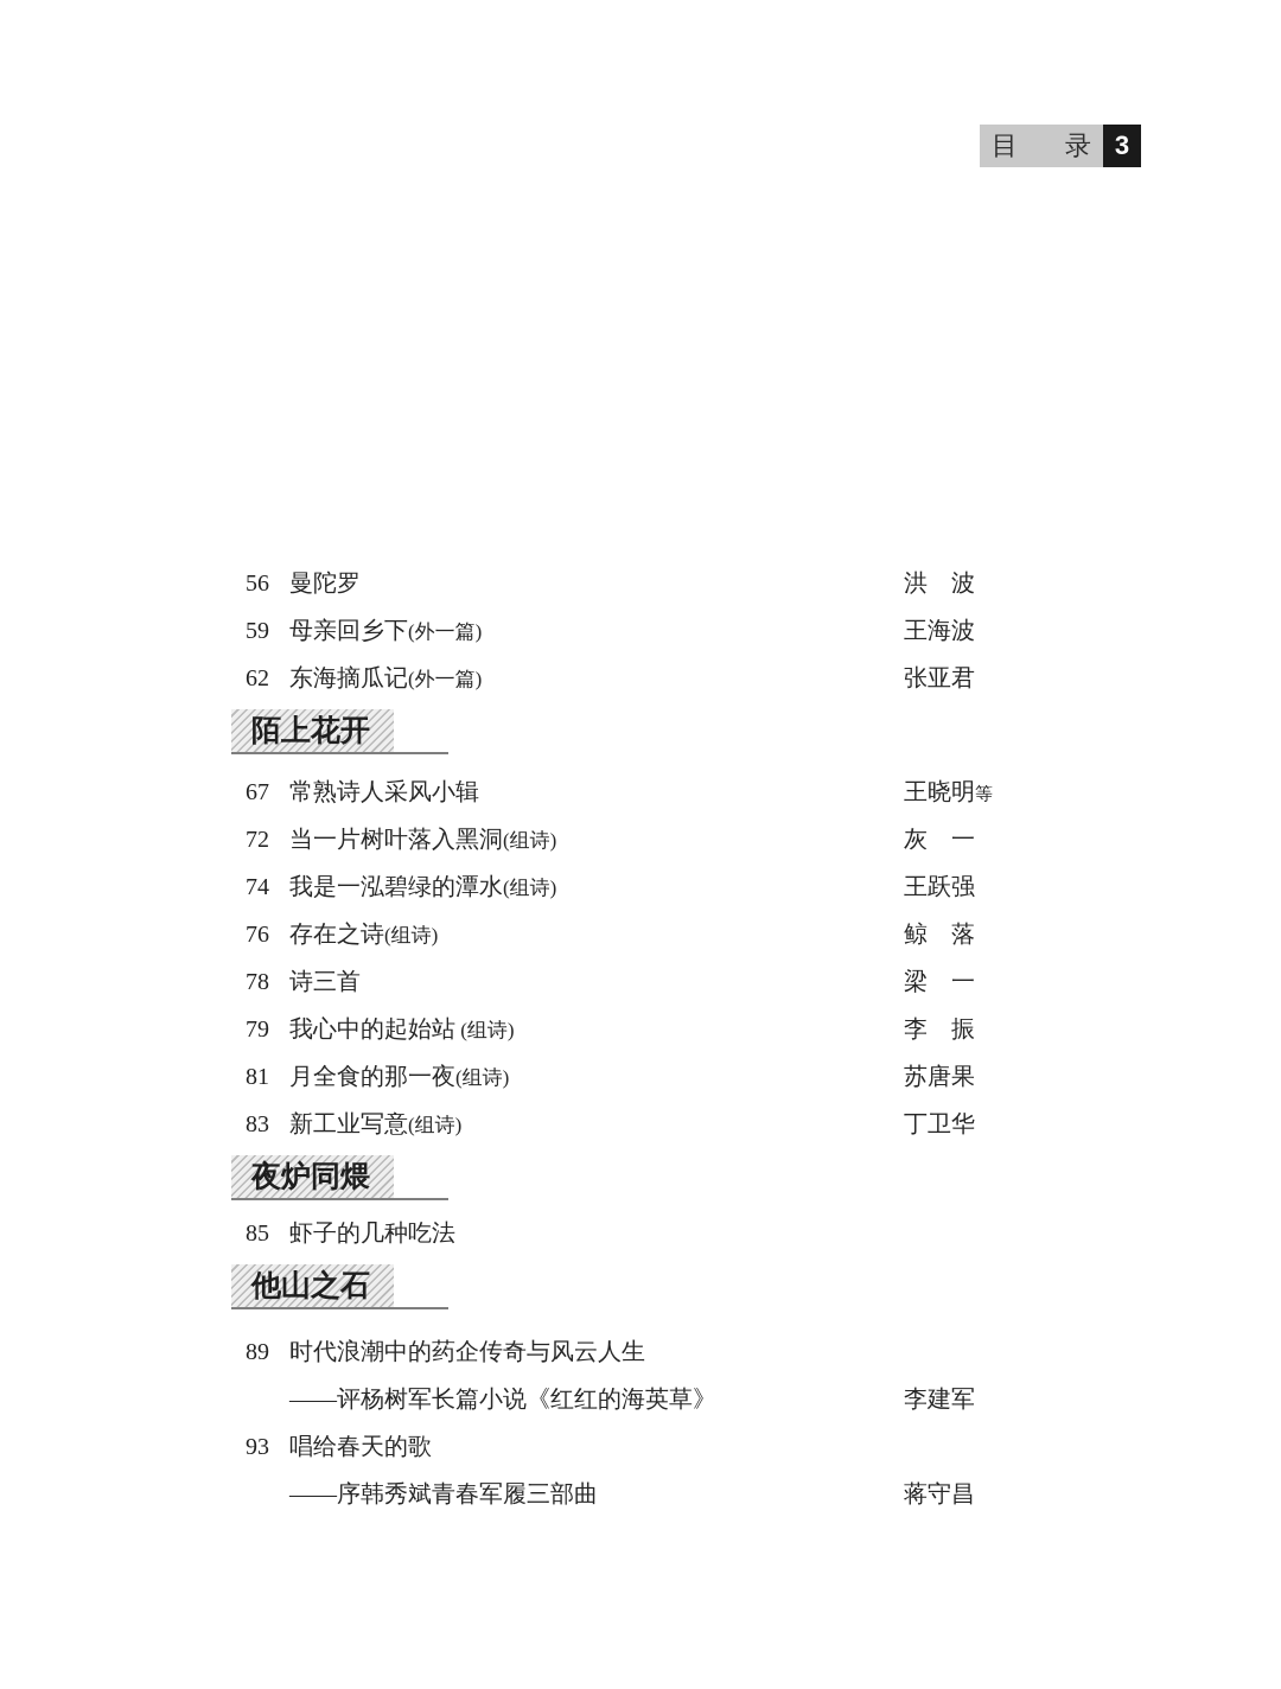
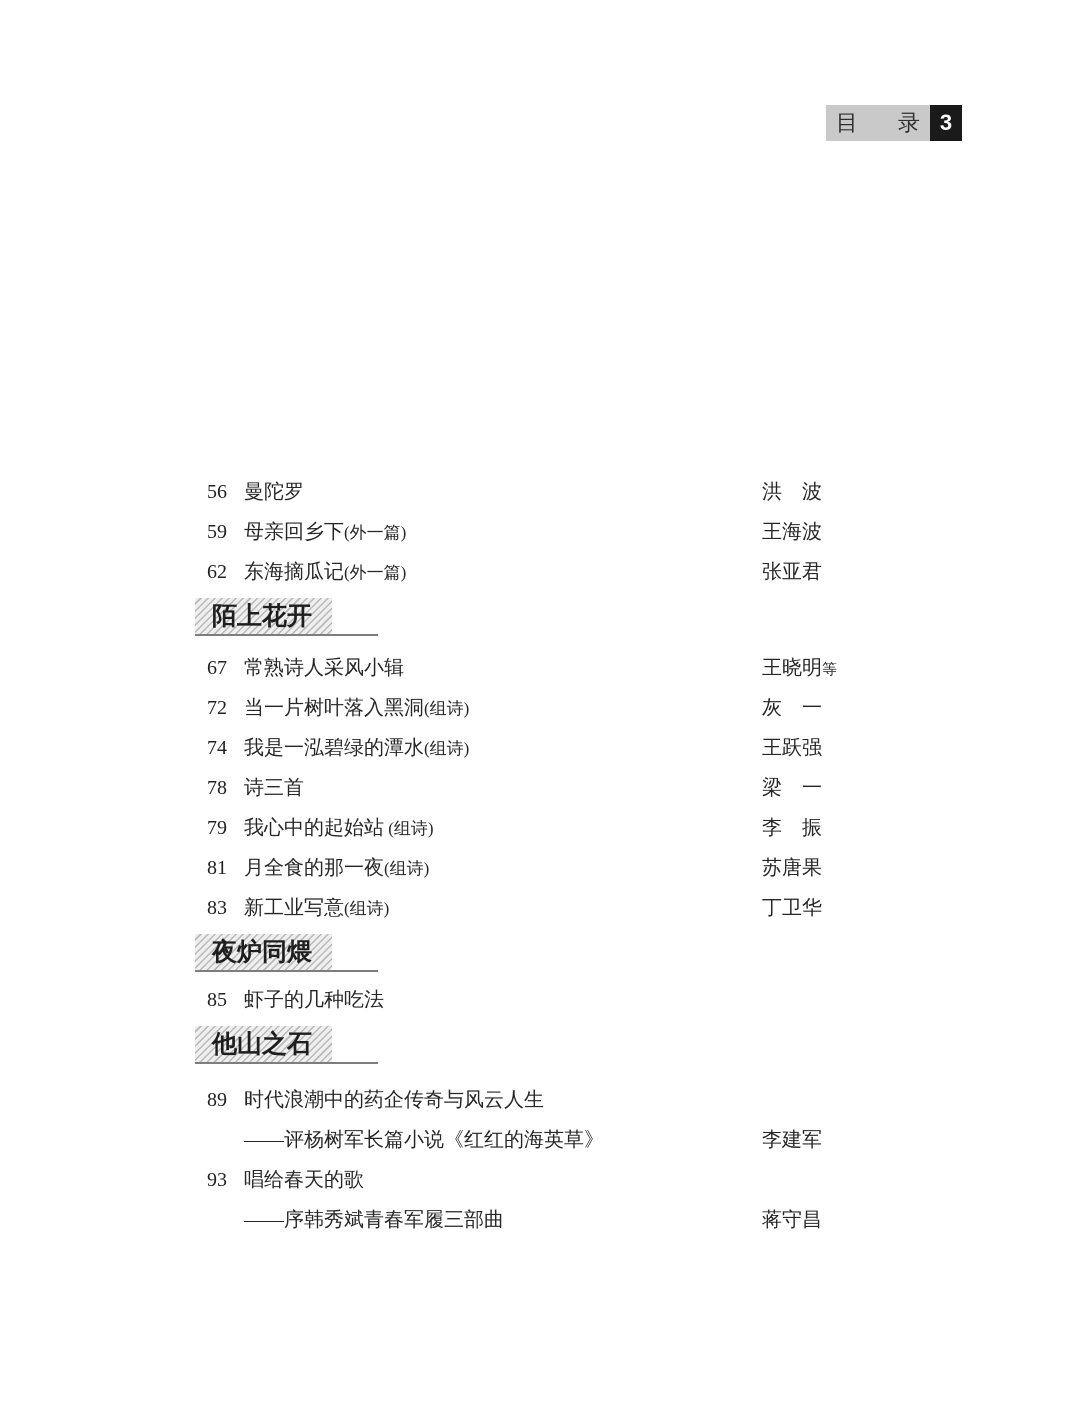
  目 录
  3
  56 曼陀罗
  洪 波
  59 母亲回乡下(外一篇)
  王海波
  62 东海摘瓜记(外一篇)
  张亚君
  陌上花开
  67 常熟诗人采风小辑
  王晓明等
  72 当一片树叶落入黑洞(组诗)
  灰 一
  74 我是一泓碧绿的潭水(组诗)
  王跃强
- 76 存在之诗(组诗)
- 鲸 落
  78 诗三首
  梁 一
  79 我心中的起始站 (组诗)
  李 振
  81 月全食的那一夜(组诗)
  苏唐果
  83 新工业写意(组诗)
  丁卫华
  夜炉同煨
  85 虾子的几种吃法
  他山之石
  89 时代浪潮中的药企传奇与风云人生
  ——评杨树军长篇小说《红红的海英草》
  李建军
  93 唱给春天的歌
  ——序韩秀斌青春军履三部曲
  蒋守昌
